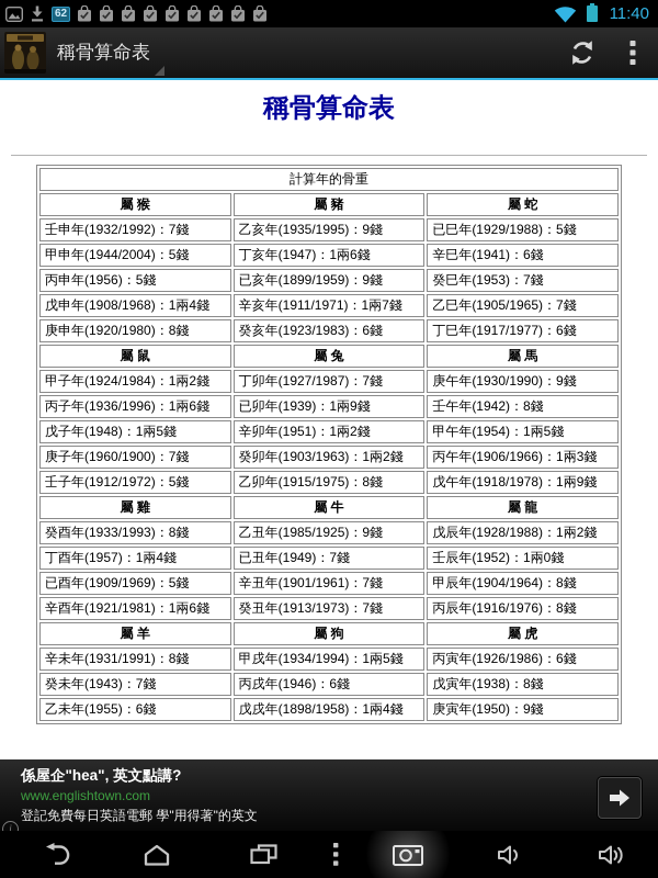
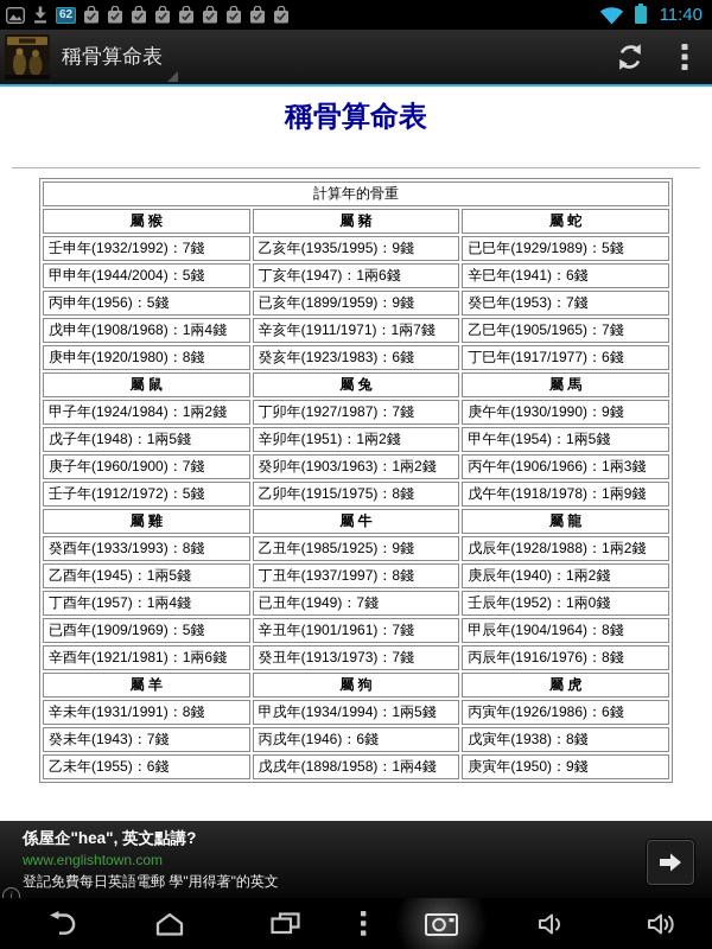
  62
  11:40
  稱骨算命表
  稱骨算命表
  計算年的骨重
  屬 猴	屬 豬	屬 蛇
- 壬申年(1932/1992)：7錢	乙亥年(1935/1995)：9錢	已巳年(1929/1988)：5錢
+ 壬申年(1932/1992)：7錢	乙亥年(1935/1995)：9錢	已巳年(1929/1989)：5錢
  甲申年(1944/2004)：5錢	丁亥年(1947)：1兩6錢	辛巳年(1941)：6錢
  丙申年(1956)：5錢	已亥年(1899/1959)：9錢	癸巳年(1953)：7錢
  戊申年(1908/1968)：1兩4錢	辛亥年(1911/1971)：1兩7錢	乙巳年(1905/1965)：7錢
  庚申年(1920/1980)：8錢	癸亥年(1923/1983)：6錢	丁巳年(1917/1977)：6錢
  屬 鼠	屬 兔	屬 馬
  甲子年(1924/1984)：1兩2錢	丁卯年(1927/1987)：7錢	庚午年(1930/1990)：9錢
- 丙子年(1936/1996)：1兩6錢	已卯年(1939)：1兩9錢	壬午年(1942)：8錢
  戊子年(1948)：1兩5錢	辛卯年(1951)：1兩2錢	甲午年(1954)：1兩5錢
  庚子年(1960/1900)：7錢	癸卯年(1903/1963)：1兩2錢	丙午年(1906/1966)：1兩3錢
  壬子年(1912/1972)：5錢	乙卯年(1915/1975)：8錢	戊午年(1918/1978)：1兩9錢
  屬 雞	屬 牛	屬 龍
  癸酉年(1933/1993)：8錢	乙丑年(1985/1925)：9錢	戊辰年(1928/1988)：1兩2錢
+ 乙酉年(1945)：1兩5錢	丁丑年(1937/1997)：8錢	庚辰年(1940)：1兩2錢
  丁酉年(1957)：1兩4錢	已丑年(1949)：7錢	壬辰年(1952)：1兩0錢
  已酉年(1909/1969)：5錢	辛丑年(1901/1961)：7錢	甲辰年(1904/1964)：8錢
  辛酉年(1921/1981)：1兩6錢	癸丑年(1913/1973)：7錢	丙辰年(1916/1976)：8錢
  屬 羊	屬 狗	屬 虎
  辛未年(1931/1991)：8錢	甲戌年(1934/1994)：1兩5錢	丙寅年(1926/1986)：6錢
  癸未年(1943)：7錢	丙戌年(1946)：6錢	戊寅年(1938)：8錢
  乙未年(1955)：6錢	戊戌年(1898/1958)：1兩4錢	庚寅年(1950)：9錢
  係屋企"hea", 英文點講?
  www.englishtown.com
  登記免費每日英語電郵 學"用得著"的英文
  i
